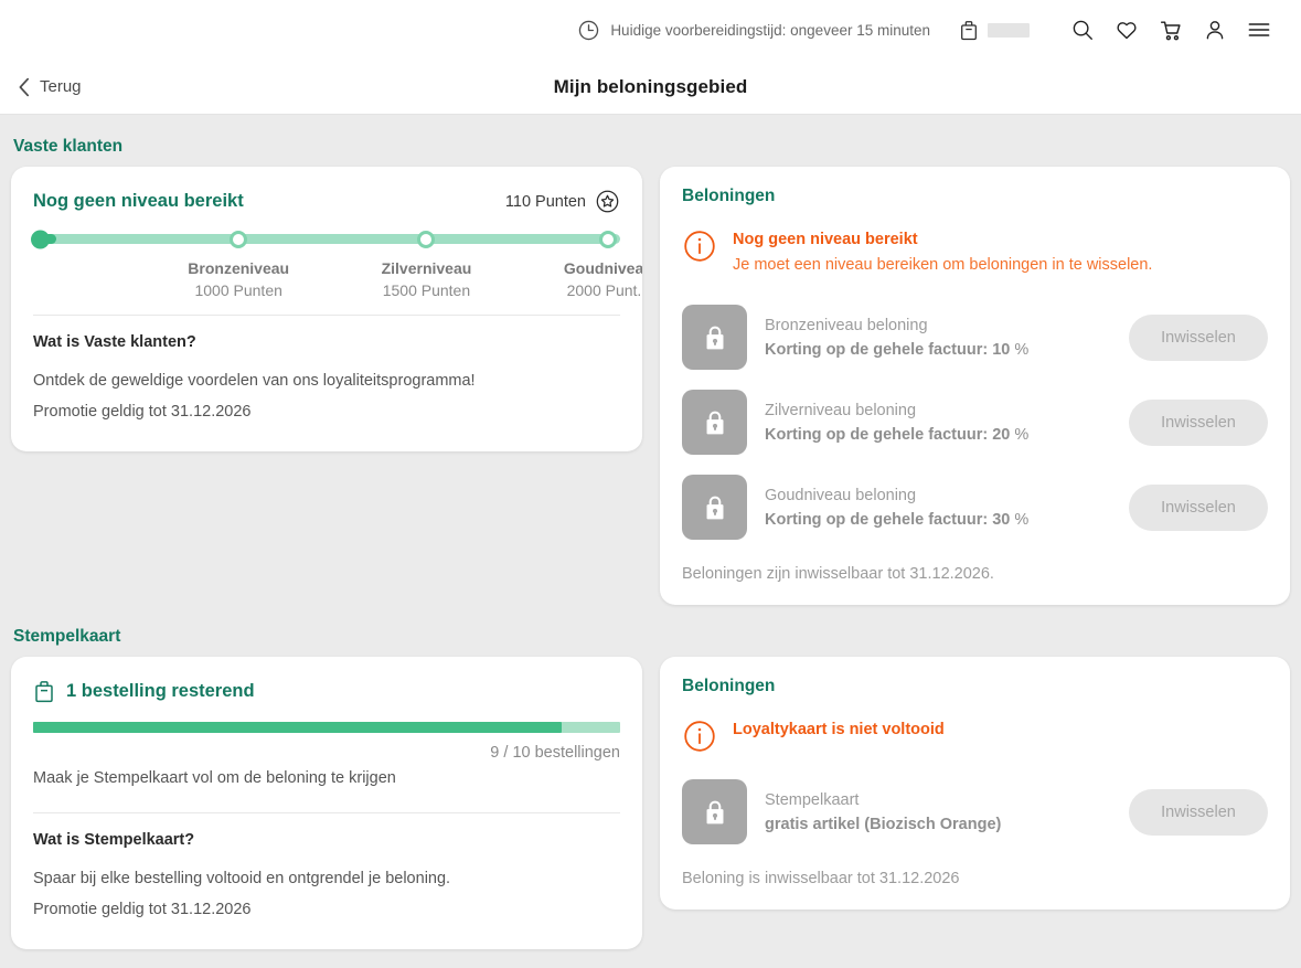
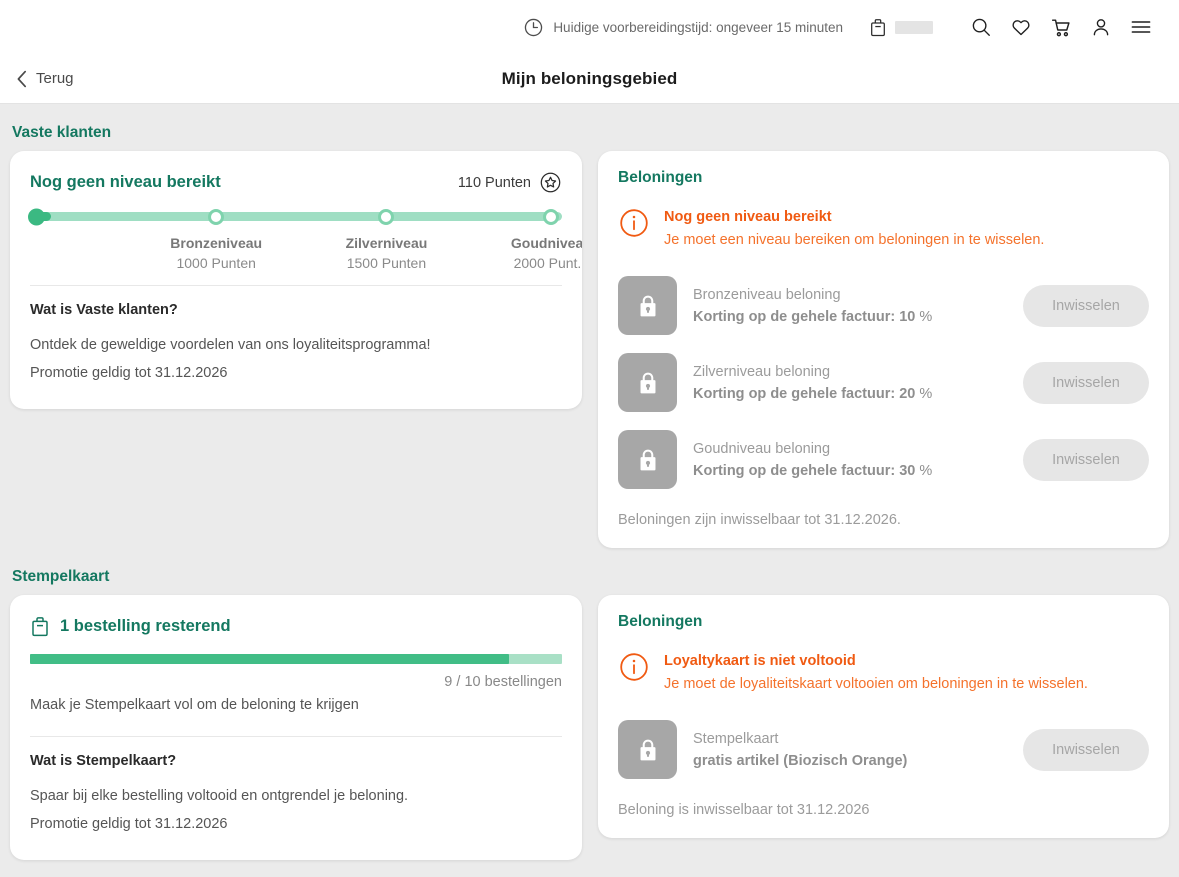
  Huidige voorbereidingstijd: ongeveer 15 minuten
  Terug
  Mijn beloningsgebied
  Vaste klanten
  Nog geen niveau bereikt
  110 Punten
  Bronzeniveau
  1000 Punten
  Zilverniveau
  1500 Punten
  Goudnivea
  2000 Punt.
  Wat is Vaste klanten?
  Ontdek de geweldige voordelen van ons loyaliteitsprogramma!
  Promotie geldig tot 31.12.2026
  Beloningen
  Nog geen niveau bereikt
  Je moet een niveau bereiken om beloningen in te wisselen.
  Bronzeniveau beloning
  Korting op de gehele factuur: 10 %
  Inwisselen
  Zilverniveau beloning
  Korting op de gehele factuur: 20 %
  Inwisselen
  Goudniveau beloning
  Korting op de gehele factuur: 30 %
  Inwisselen
  Beloningen zijn inwisselbaar tot 31.12.2026.
  Stempelkaart
  1 bestelling resterend
  9 / 10 bestellingen
  Maak je Stempelkaart vol om de beloning te krijgen
  Wat is Stempelkaart?
  Spaar bij elke bestelling voltooid en ontgrendel je beloning.
  Promotie geldig tot 31.12.2026
  Beloningen
  Loyaltykaart is niet voltooid
+ Je moet de loyaliteitskaart voltooien om beloningen in te wisselen.
  Stempelkaart
  gratis artikel (Biozisch Orange)
  Inwisselen
  Beloning is inwisselbaar tot 31.12.2026
